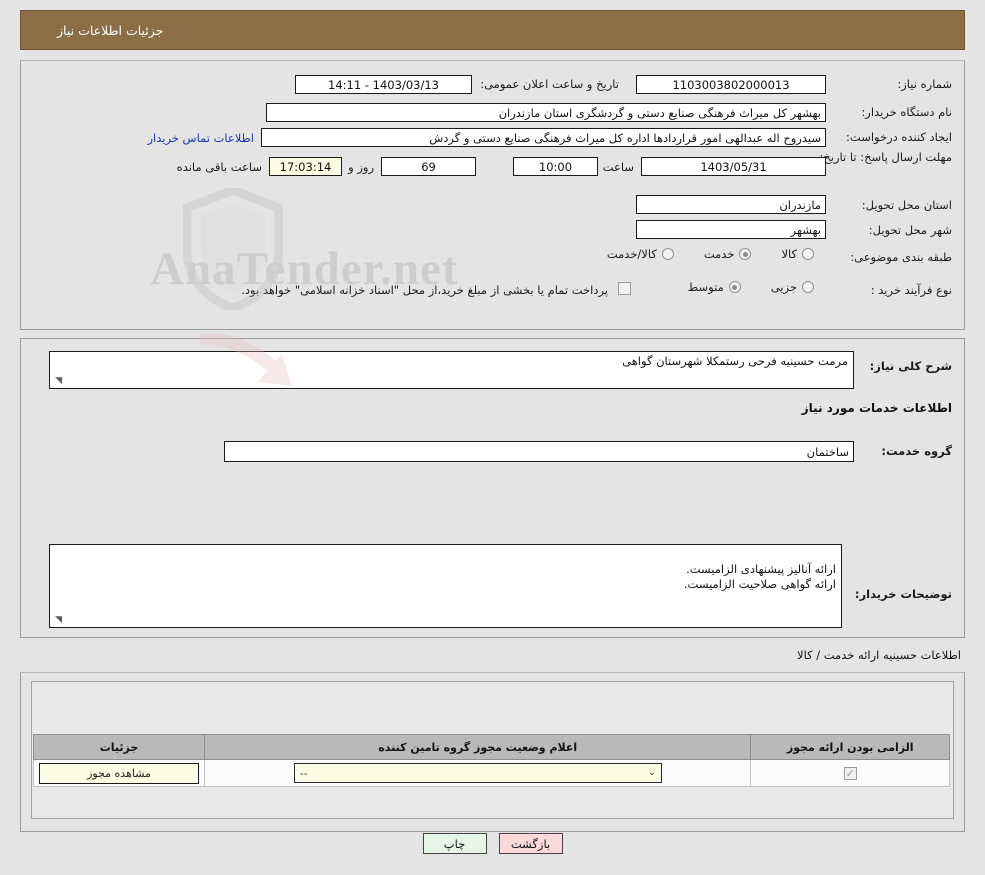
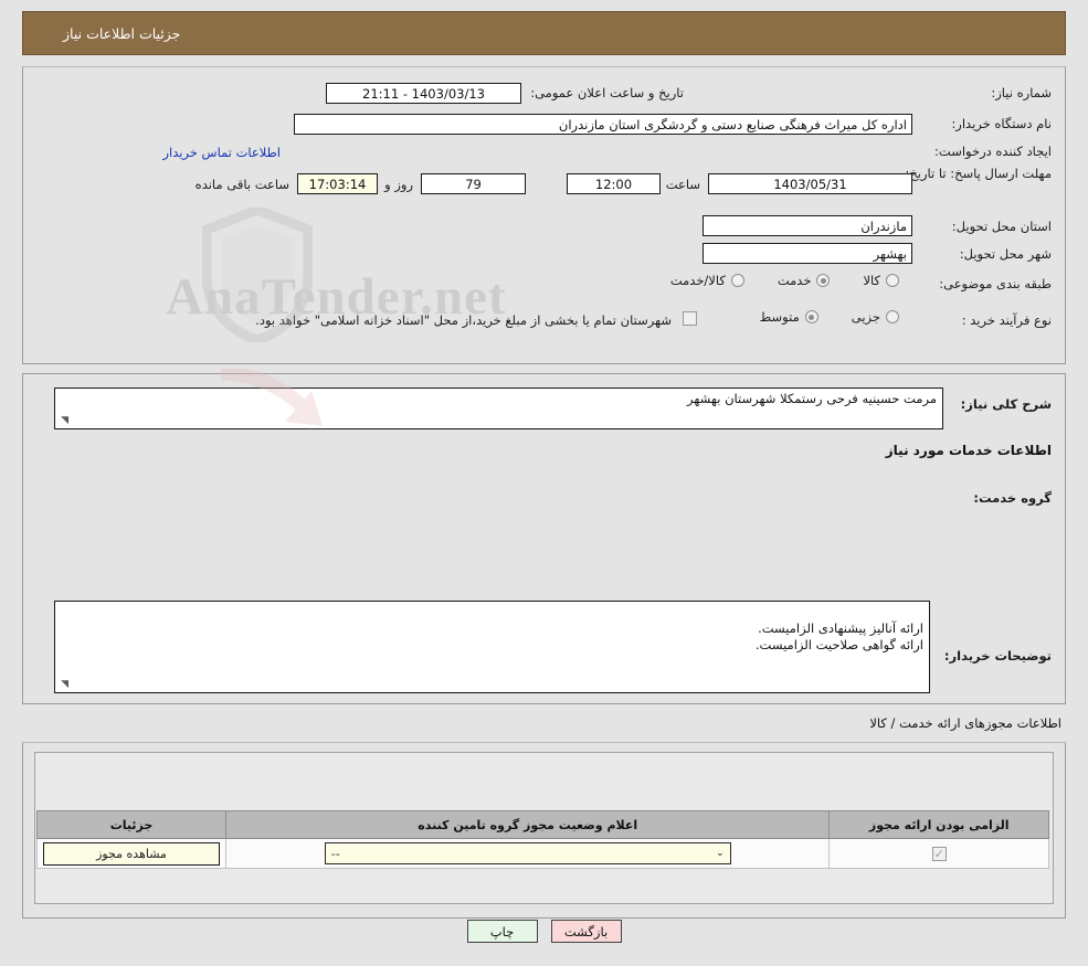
  جزئیات اطلاعات نیاز
  شماره نیاز:
- 1103003802000013
  تاریخ و ساعت اعلان عمومی:
- 1403/03/13 - 14:11
+ 1403/03/13 - 21:11
  نام دستگاه خریدار:
- بهشهر کل میراث فرهنگی صنایع دستی و گردشگری استان مازندران
+ اداره کل میراث فرهنگی صنایع دستی و گردشگری استان مازندران
  ایجاد کننده درخواست:
- سیدروح اله عبدالهی امور قراردادها اداره کل میراث فرهنگی صنایع دستی و گردش
  اطلاعات تماس خریدار
  مهلت ارسال پاسخ: تا تاریخ
  1403/05/31
  ساعت
- 10:00
+ 12:00
- 69
+ 79
  روز و
  17:03:14
  ساعت باقی مانده
  استان محل تحویل:
  مازندران
  شهر محل تحویل:
  بهشهر
  طبقه بندی موضوعی:
  کالا
  خدمت
  کالا/خدمت
  نوع فرآیند خرید :
  جزیی
  متوسط
- پرداخت تمام یا بخشی از مبلغ خرید،از محل "اسناد خزانه اسلامی" خواهد بود.
+ شهرستان تمام یا بخشی از مبلغ خرید،از محل "اسناد خزانه اسلامی" خواهد بود.
  شرح کلی نیاز:
- مرمت حسینیه فرحی رستمکلا شهرستان گواهی
+ مرمت حسینیه فرحی رستمکلا شهرستان بهشهر
  ◥
  اطلاعات خدمات مورد نیاز
  گروه خدمت:
- ساختمان
  توضیحات خریدار:
  ارائه آنالیز پیشنهادی الزامیست.
  ارائه گواهی صلاحیت الزامیست.
  ◥
- اطلاعات حسینیه ارائه خدمت / کالا
+ اطلاعات مجوزهای ارائه خدمت / کالا
  الزامی بودن ارائه مجوز	اعلام وضعیت مجوز گروه تامین کننده	جزئیات
  ✓	⌄ --	مشاهده مجوز
  بازگشت
  چاپ
  AnaTender.net
